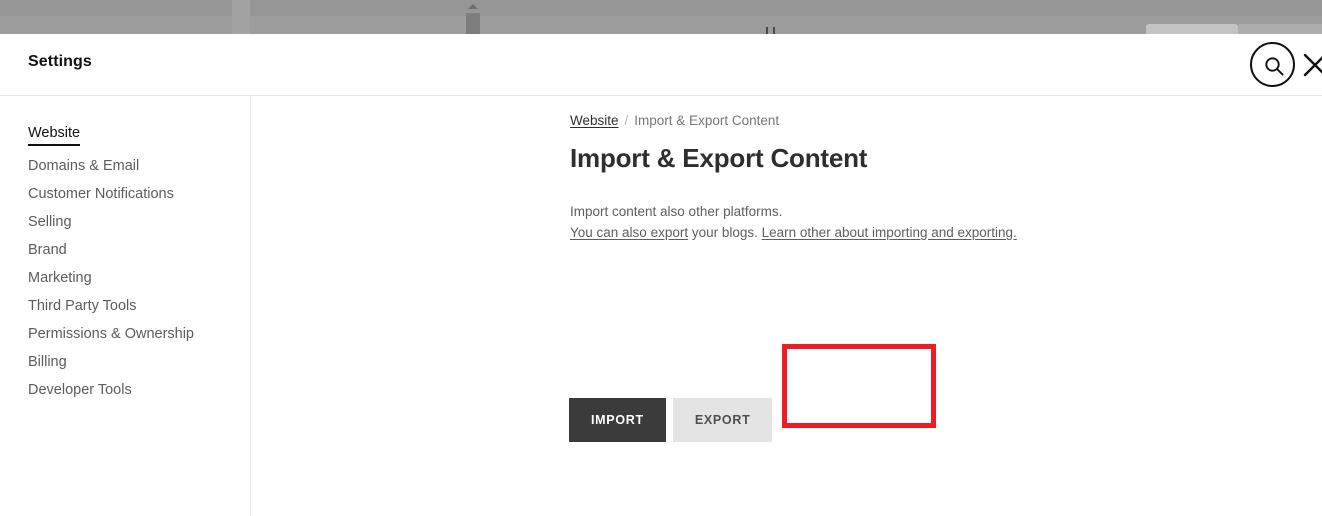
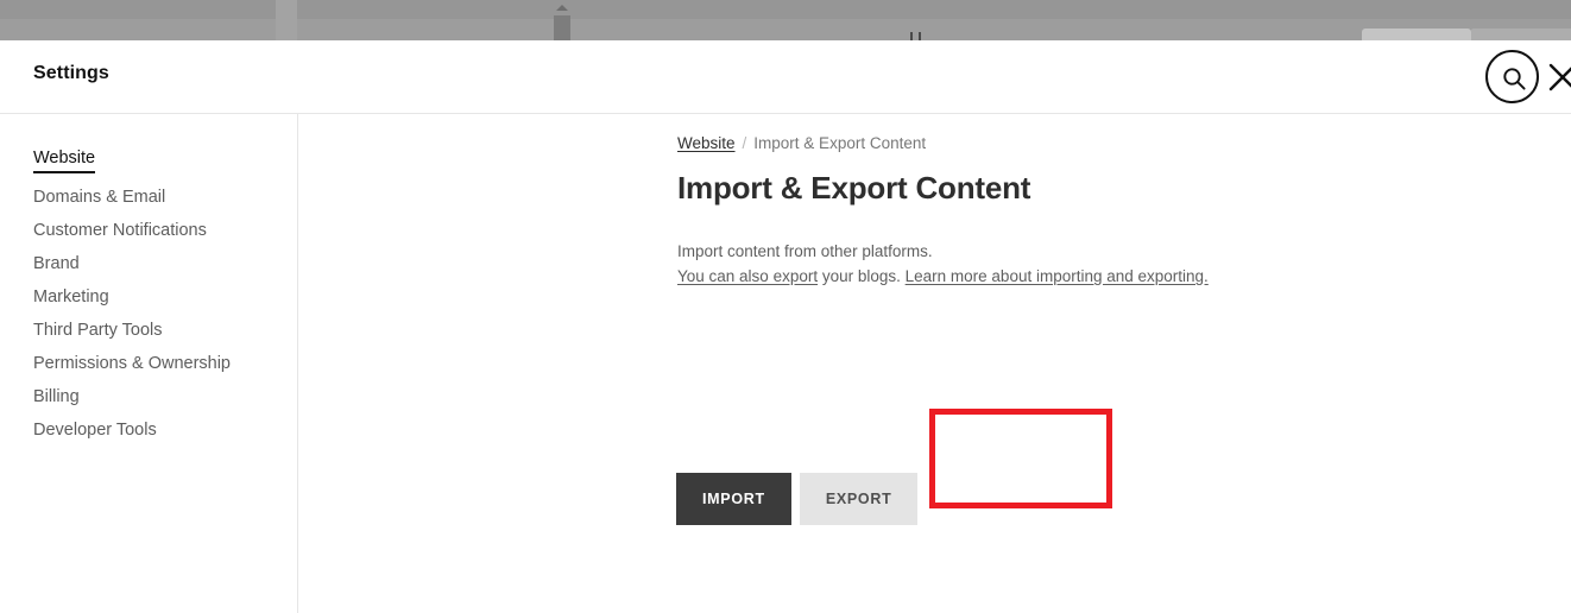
  Settings
  Website
  Domains & Email
  Customer Notifications
- Selling
  Brand
  Marketing
  Third Party Tools
  Permissions & Ownership
  Billing
  Developer Tools
  Website / Import & Export Content
  Import & Export Content
- Import content also other platforms.
+ Import content from other platforms.
- You can also export your blogs. Learn other about importing and exporting.
+ You can also export your blogs. Learn more about importing and exporting.
  IMPORT EXPORT
